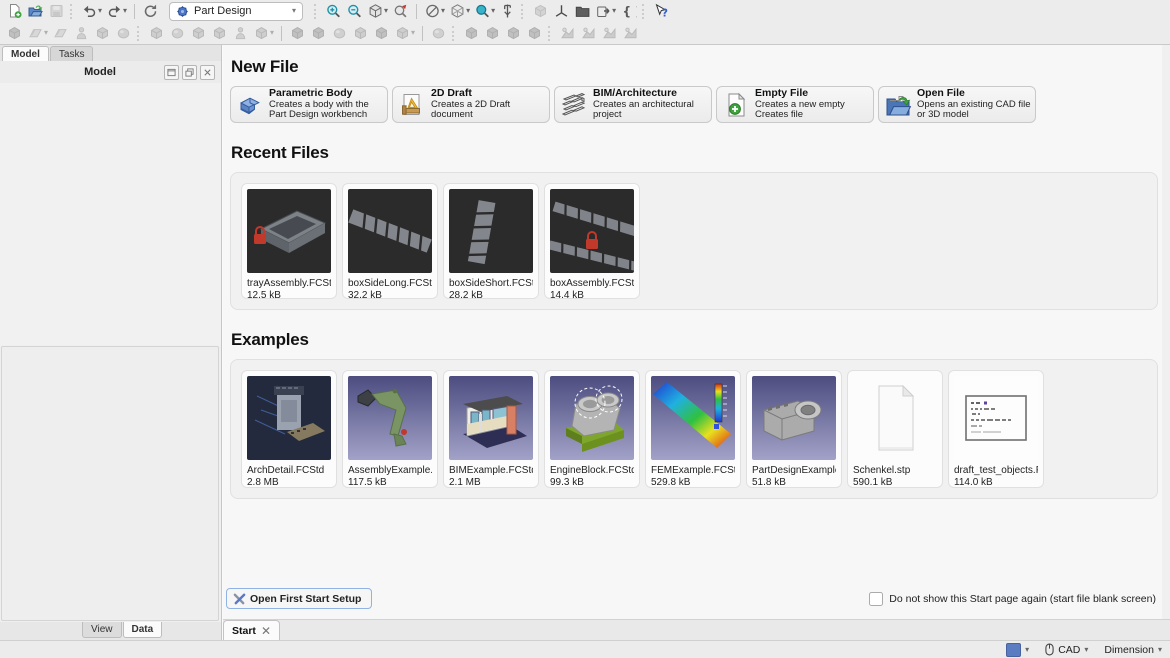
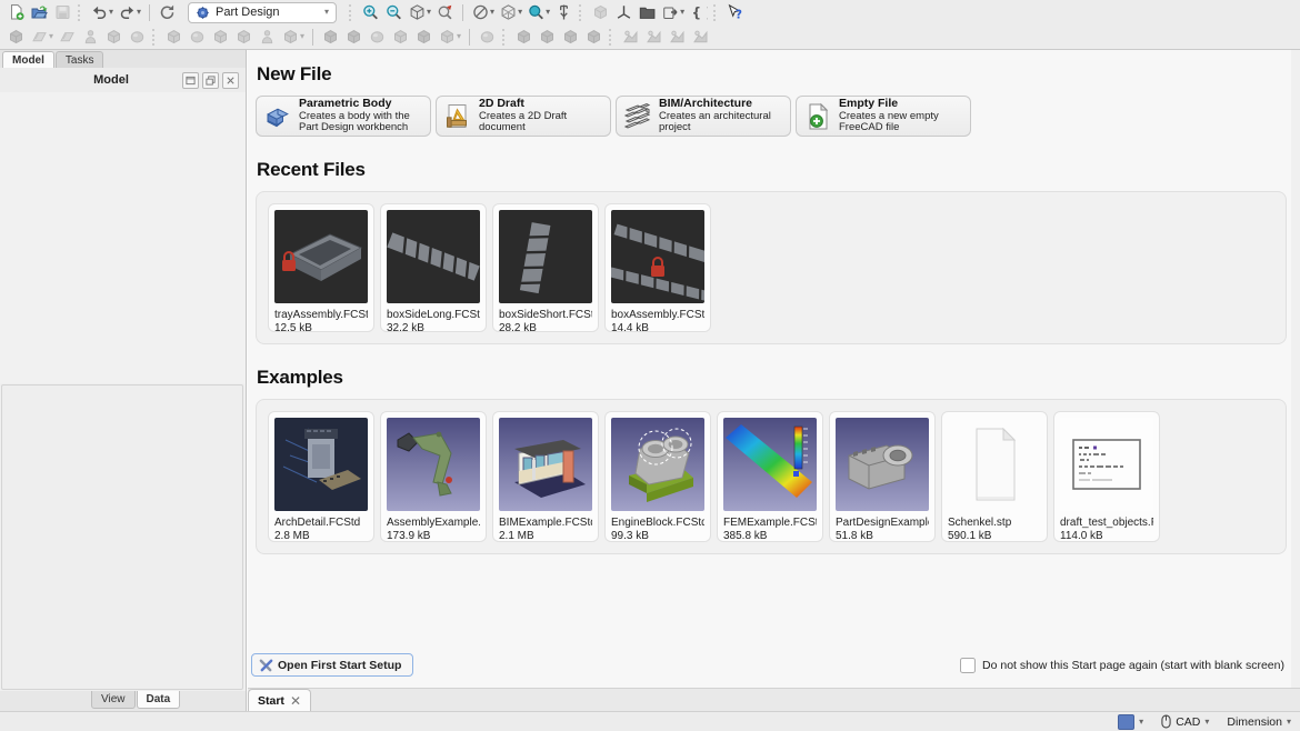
  ▾
  ▾
  Part Design
  ▾
  ▾
  ▾
  ▾
  ▾
  ▾
  ?
  ▾
  ▾
  ▾
  Model
  Tasks
  Model
  View
  Data
  New File
  Parametric Body
  Creates a body with the Part Design workbench
  2D Draft
  Creates a 2D Draft document
  BIM/Architecture
  Creates an architectural project
  Empty File
- Creates a new empty Creates file
+ Creates a new empty FreeCAD file
- Open File
- Opens an existing CAD file or 3D model
  Recent Files
  trayAssembly.FCSt
  12.5 kB
  boxSideLong.FCSt
  32.2 kB
  boxSideShort.FCS
  28.2 kB
  boxAssembly.FCSt
  14.4 kB
  Examples
  ArchDetail.FCStd
  2.8 MB
  AssemblyExample.
- 117.5 kB
+ 173.9 kB
  BIMExample.FCSt
  2.1 MB
  EngineBlock.FCStd
  99.3 kB
  FEMExample.FCS
- 529.8 kB
+ 385.8 kB
  PartDesignExampl
  51.8 kB
  Schenkel.stp
  590.1 kB
  draft_test_objects.
  114.0 kB
  Open First Start Setup
- Do not show this Start page again (start file blank screen)
+ Do not show this Start page again (start with blank screen)
  Start
  ✕
  ▾
  CAD
  ▾
  Dimension
  ▾
